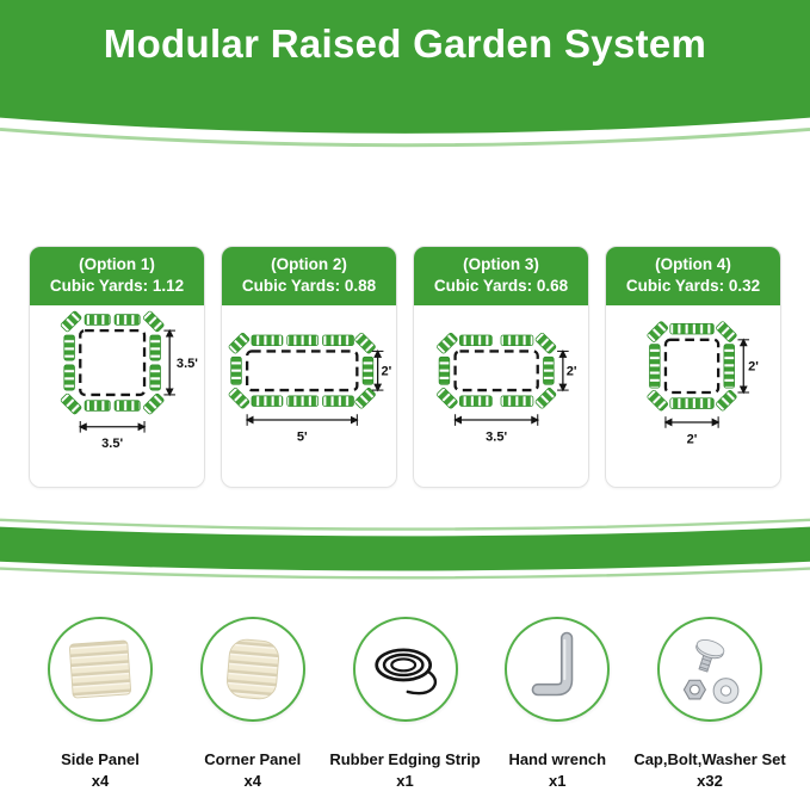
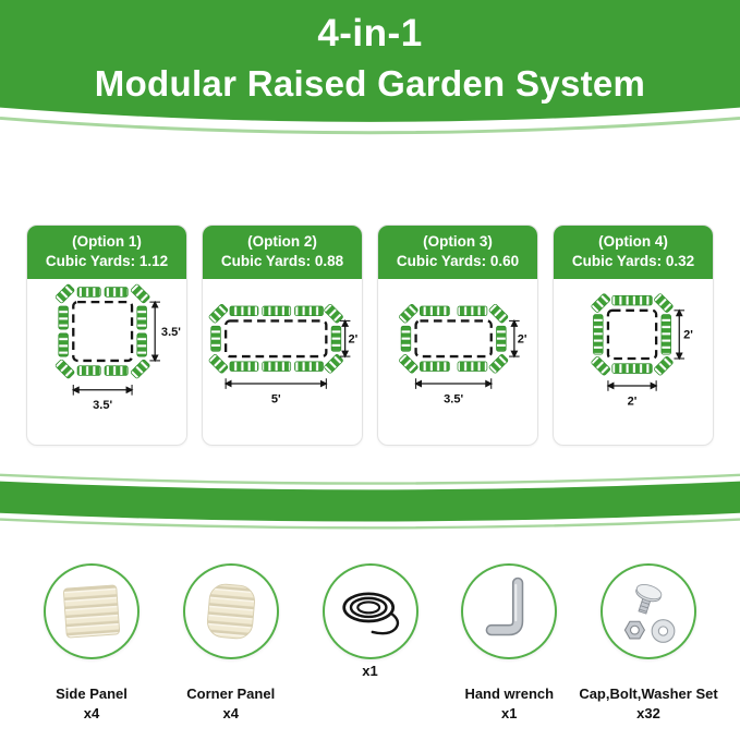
+ 4-in-1
  Modular Raised Garden System
  (Option 1)
  Cubic Yards: 1.12
  3.5'
  3.5'
  (Option 2)
  Cubic Yards: 0.88
  5'
  2'
  (Option 3)
- Cubic Yards: 0.68
+ Cubic Yards: 0.60
  3.5'
  2'
  (Option 4)
  Cubic Yards: 0.32
  2'
  2'
  Side Panel
  x4
  Corner Panel
  x4
- Rubber Edging Strip
  x1
  Hand wrench
  x1
  Cap,Bolt,Washer Set
  x32
